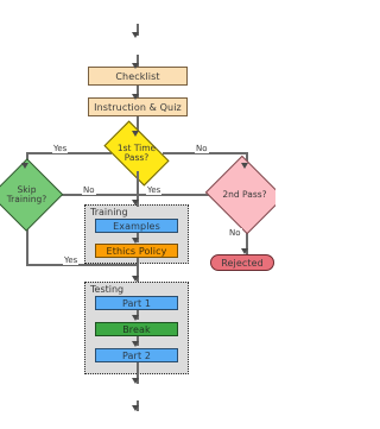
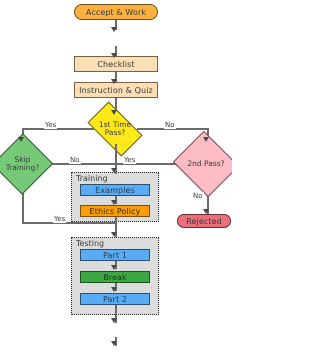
  Yes
  No
  No
  Yes
  No
  Yes
  Training
  Examples
  Ethics Policy
  Testing
  Part 1
  Break
  Part 2
+ Accept & Work
  Checklist
  Instruction & Quiz
  1st Time Pass?
  Skip Training?
  2nd Pass?
  Rejected
